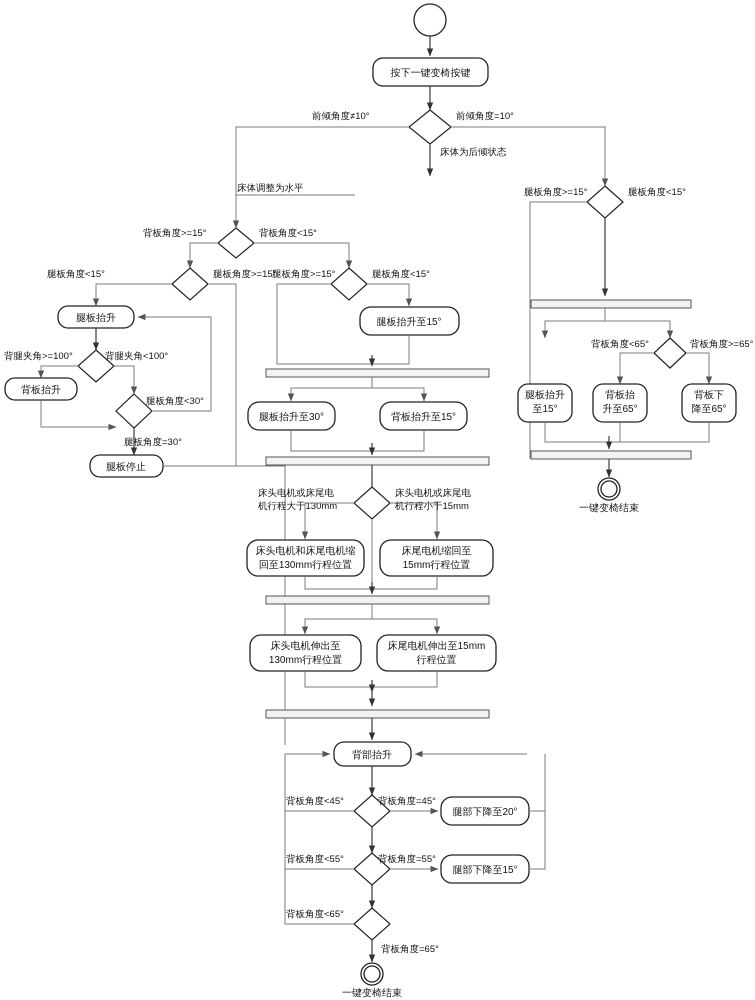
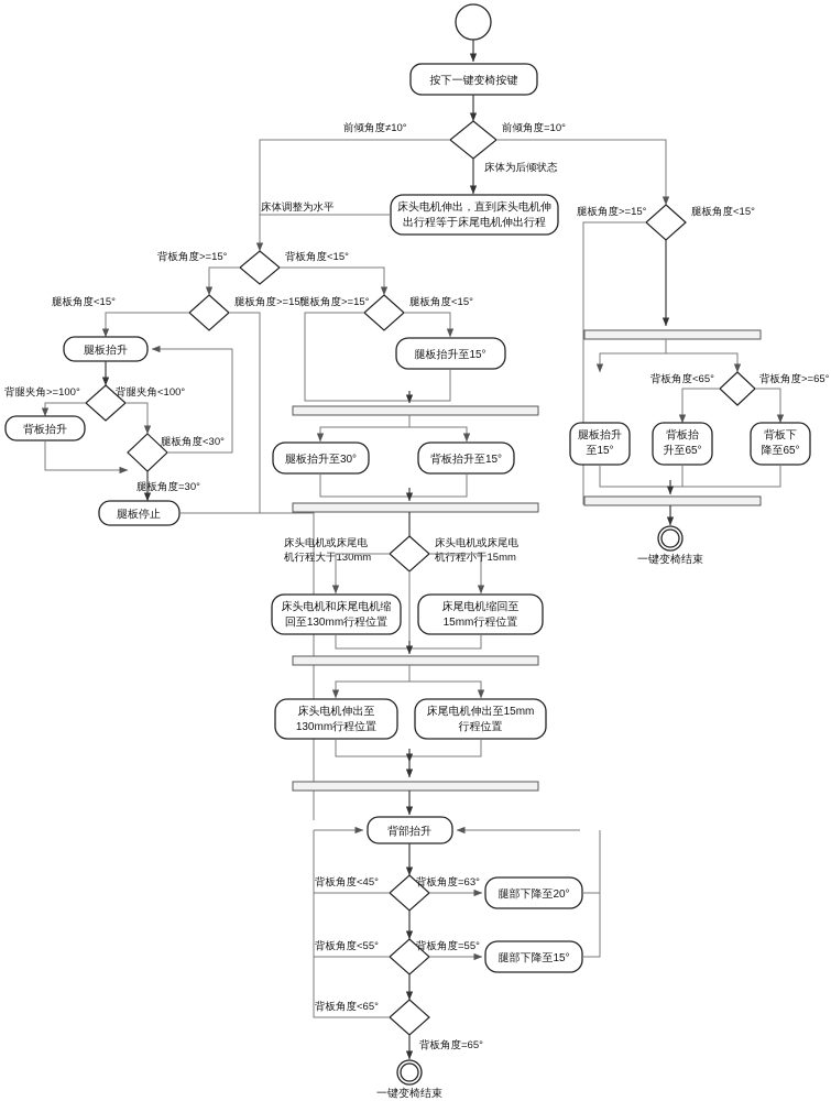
  按下一键变椅按键
  前倾角度≠10°
  前倾角度=10°
  床体为后倾状态
+ 床头电机伸出，直到床头电机伸
+ 出行程等于床尾电机伸出行程
  床体调整为水平
  背板角度>=15°
  背板角度<15°
  腿板角度<15°
  腿板角度>=15°
  腿板抬升
  背腿夹角>=100°
  背腿夹角<100°
  背板抬升
  腿板角度<30°
  腿板角度=30°
  腿板停止
  腿板角度>=15°
  腿板角度<15°
  腿板抬升至15°
  腿板抬升至30°
  背板抬升至15°
  床头电机或床尾电
  机行程大于130mm
  床头电机或床尾电
  机行程小于15mm
  床头电机和床尾电机缩
  回至130mm行程位置
  床尾电机缩回至
  15mm行程位置
  床头电机伸出至
  130mm行程位置
  床尾电机伸出至15mm
  行程位置
  背部抬升
  背板角度<45°
- 背板角度=45°
+ 背板角度=63°
  腿部下降至20°
  背板角度<55°
  背板角度=55°
  腿部下降至15°
  背板角度<65°
  背板角度=65°
  一键变椅结束
  腿板角度>=15°
  腿板角度<15°
  背板角度<65°
  背板角度>=65°
  腿板抬升
  至15°
  背板抬
  升至65°
  背板下
  降至65°
  一键变椅结束
